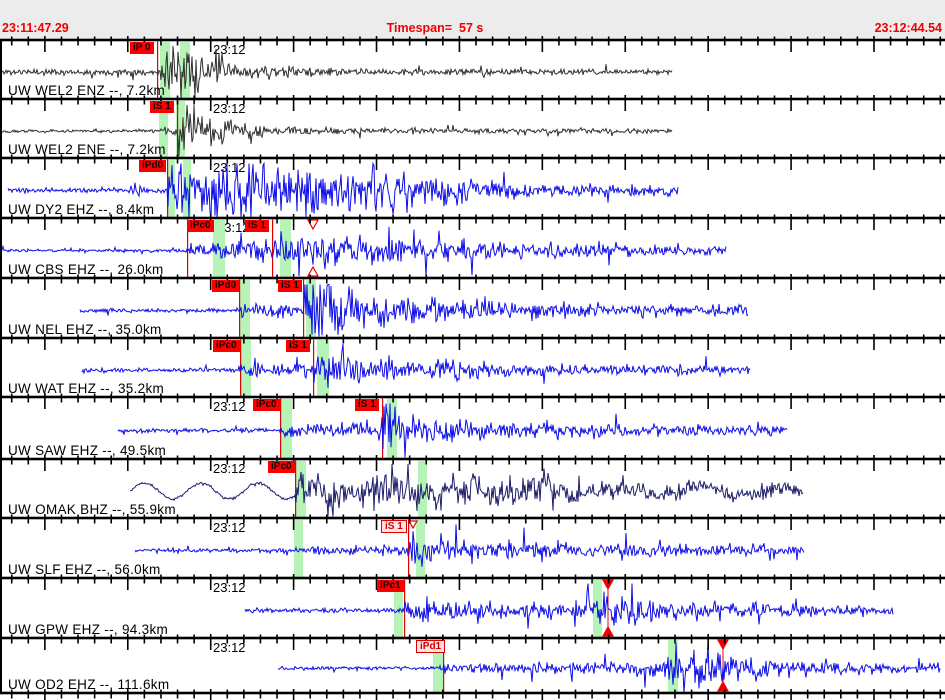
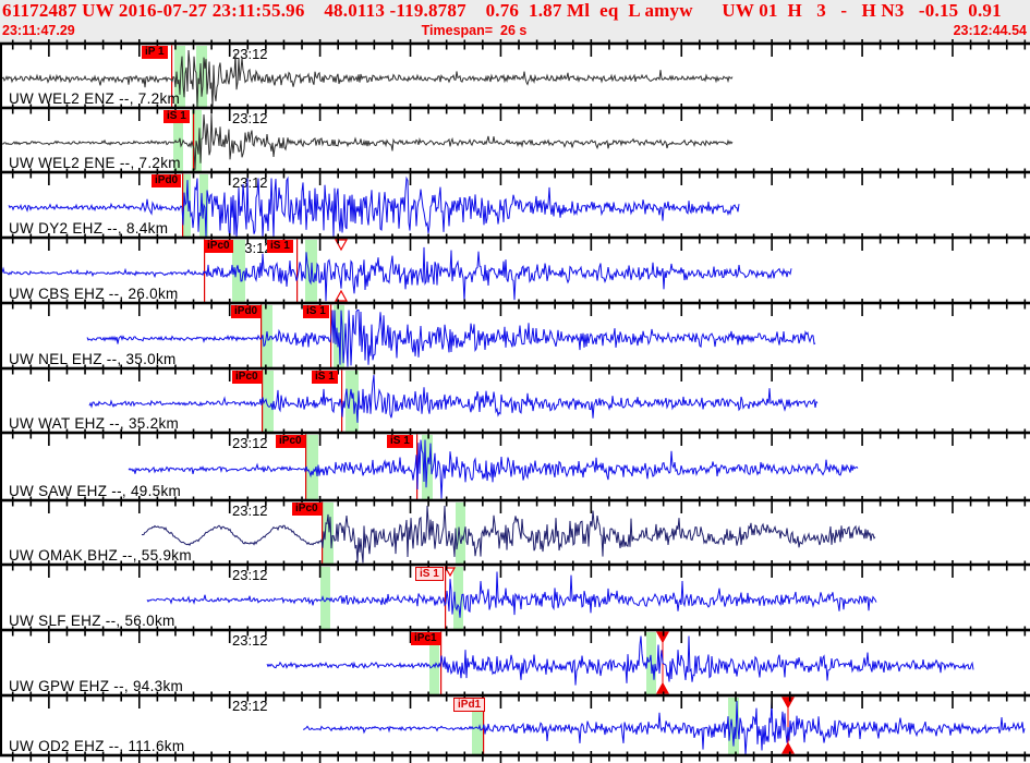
+ 61172487 UW 2016-07-27 23:11:55.96 48.0113 -119.8787 0.76 1.87 Ml eq L amyw UW 01 H 3 - H N3 -0.15 0.91
  23:11:47.29
- Timespan= 57 s
+ Timespan= 26 s
  23:12:44.54
  23:12
- iP 0
+ iP 1
  UW WEL2 ENZ --, 7.2km
  23:12
  iS 1
  UW WEL2 ENE --, 7.2km
  23:12
  iPd0
  UW DY2 EHZ --, 8.4km
  iPc0
  iS 1
  UW CBS EHZ --, 26.0km
  iPd0
  iS 1
  UW NEL EHZ --, 35.0km
  iPc0
  iS 1
  UW WAT EHZ --, 35.2km
  23:12
  iPc0
  iS 1
  UW SAW EHZ --, 49.5km
  23:12
  iPc0
  UW OMAK BHZ --, 55.9km
  23:12
  iS 1
  UW SLF EHZ --, 56.0km
  23:12
  iPc1
  UW GPW EHZ --, 94.3km
  23:12
  iPd1
  UW OD2 EHZ --, 111.6km
